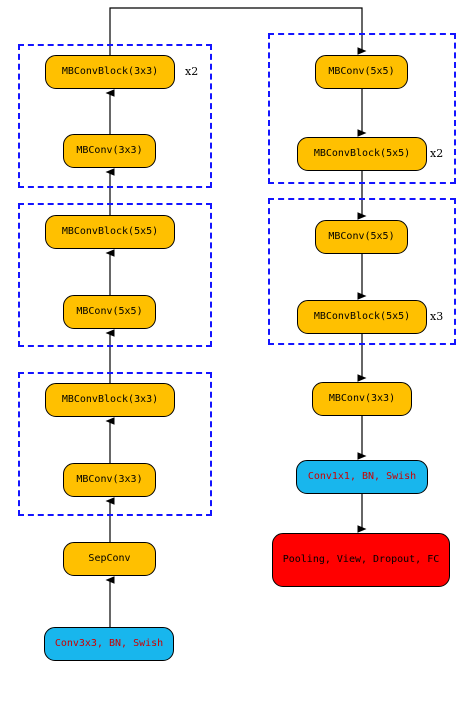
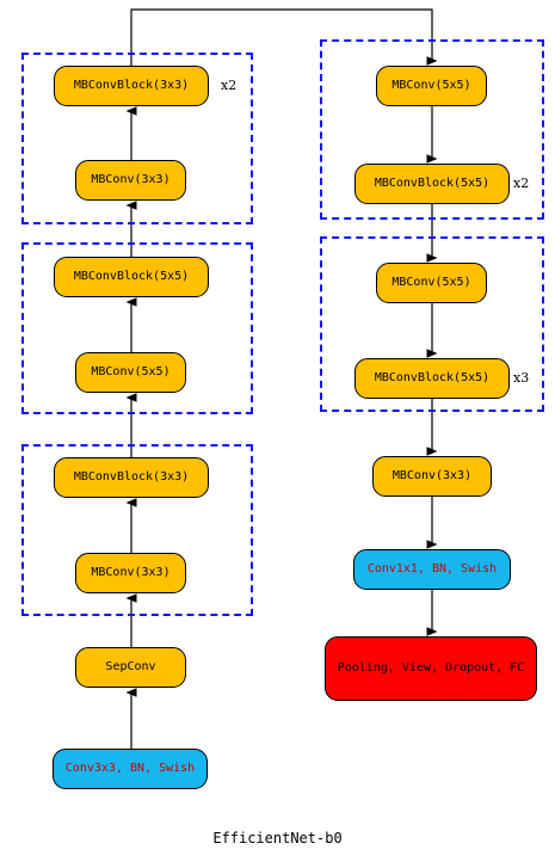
  x2
  x2
  x3
  Conv3x3, BN, Swish
  SepConv
  MBConv(3x3)
  MBConvBlock(3x3)
  MBConv(5x5)
  MBConvBlock(5x5)
  MBConv(3x3)
  MBConvBlock(3x3)
  MBConv(5x5)
  MBConvBlock(5x5)
  MBConv(5x5)
  MBConvBlock(5x5)
  MBConv(3x3)
  Conv1x1, BN, Swish
  Pooling, View, Dropout, FC
+ EfficientNet-b0
